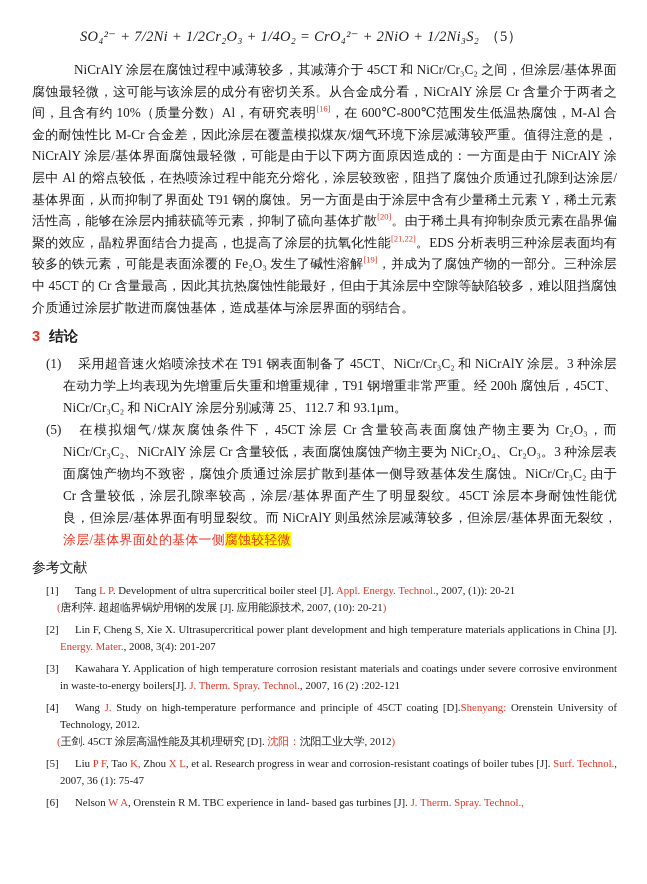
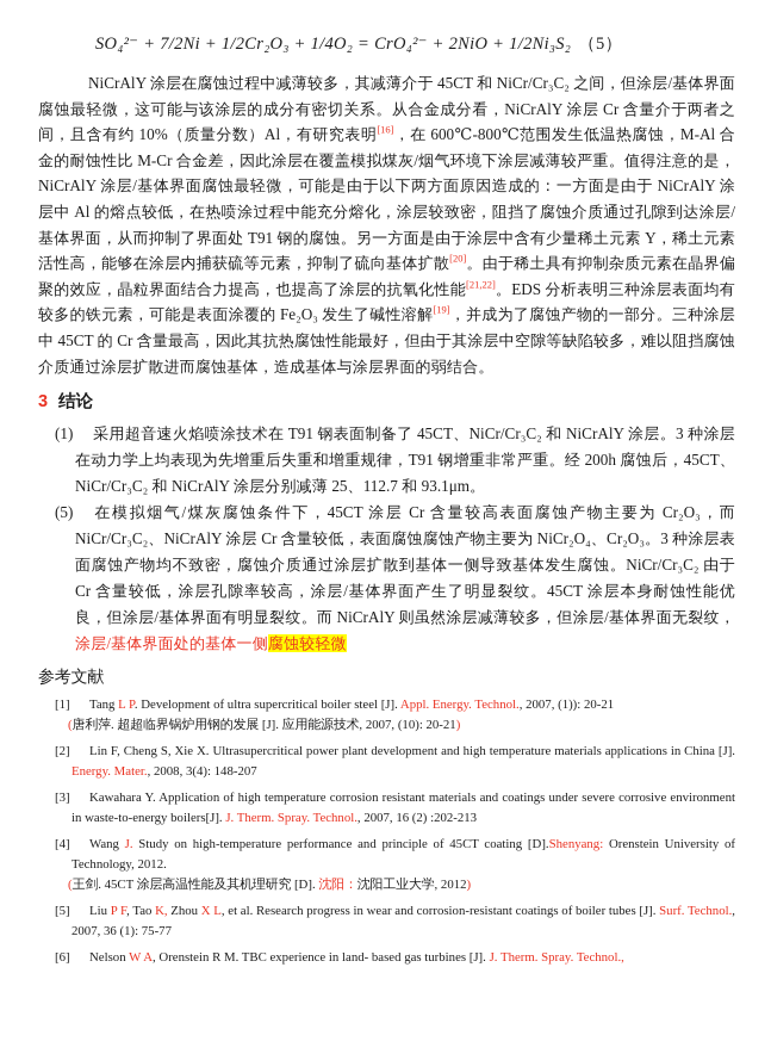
  SO₄²⁻ + 7/2Ni + 1/2Cr₂O₃ + 1/4O₂ = CrO₄²⁻ + 2NiO + 1/2Ni₃S₂ （5）
  NiCrAlY 涂层在腐蚀过程中减薄较多，其减薄介于 45CT 和 NiCr/Cr₃C₂ 之间，但涂层/基体界面腐蚀最轻微，这可能与该涂层的成分有密切关系。从合金成分看，NiCrAlY 涂层 Cr 含量介于两者之间，且含有约 10%（质量分数）Al，有研究表明[16]，在 600℃-800℃范围发生低温热腐蚀，M-Al 合金的耐蚀性比 M-Cr 合金差，因此涂层在覆盖模拟煤灰/烟气环境下涂层减薄较严重。值得注意的是，NiCrAlY 涂层/基体界面腐蚀最轻微，可能是由于以下两方面原因造成的：一方面是由于 NiCrAlY 涂层中 Al 的熔点较低，在热喷涂过程中能充分熔化，涂层较致密，阻挡了腐蚀介质通过孔隙到达涂层/基体界面，从而抑制了界面处 T91 钢的腐蚀。另一方面是由于涂层中含有少量稀土元素 Y，稀土元素活性高，能够在涂层内捕获硫等元素，抑制了硫向基体扩散[20]。由于稀土具有抑制杂质元素在晶界偏聚的效应，晶粒界面结合力提高，也提高了涂层的抗氧化性能[21,22]。EDS 分析表明三种涂层表面均有较多的铁元素，可能是表面涂覆的 Fe₂O₃ 发生了碱性溶解[19]，并成为了腐蚀产物的一部分。三种涂层中 45CT 的 Cr 含量最高，因此其抗热腐蚀性能最好，但由于其涂层中空隙等缺陷较多，难以阻挡腐蚀介质通过涂层扩散进而腐蚀基体，造成基体与涂层界面的弱结合。
  3 结论
  (1) 采用超音速火焰喷涂技术在 T91 钢表面制备了 45CT、NiCr/Cr₃C₂ 和 NiCrAlY 涂层。3 种涂层在动力学上均表现为先增重后失重和增重规律，T91 钢增重非常严重。经 200h 腐蚀后，45CT、NiCr/Cr₃C₂ 和 NiCrAlY 涂层分别减薄 25、112.7 和 93.1μm。
  (5) 在模拟烟气/煤灰腐蚀条件下，45CT 涂层 Cr 含量较高表面腐蚀产物主要为 Cr₂O₃，而 NiCr/Cr₃C₂、NiCrAlY 涂层 Cr 含量较低，表面腐蚀腐蚀产物主要为 NiCr₂O₄、Cr₂O₃。3 种涂层表面腐蚀产物均不致密，腐蚀介质通过涂层扩散到基体一侧导致基体发生腐蚀。NiCr/Cr₃C₂ 由于 Cr 含量较低，涂层孔隙率较高，涂层/基体界面产生了明显裂纹。45CT 涂层本身耐蚀性能优良，但涂层/基体界面有明显裂纹。而 NiCrAlY 则虽然涂层减薄较多，但涂层/基体界面无裂纹，涂层/基体界面处的基体一侧腐蚀较轻微
  参考文献
  [1] Tang L P. Development of ultra supercritical boiler steel [J]. Appl. Energy. Technol., 2007, (1)): 20-21
  (唐利萍. 超超临界锅炉用钢的发展 [J]. 应用能源技术, 2007, (10): 20-21)
- [2] Lin F, Cheng S, Xie X. Ultrasupercritical power plant development and high temperature materials applications in China [J]. Energy. Mater., 2008, 3(4): 201-207
+ [2] Lin F, Cheng S, Xie X. Ultrasupercritical power plant development and high temperature materials applications in China [J]. Energy. Mater., 2008, 3(4): 148-207
- [3] Kawahara Y. Application of high temperature corrosion resistant materials and coatings under severe corrosive environment in waste-to-energy boilers[J]. J. Therm. Spray. Technol., 2007, 16 (2) :202-121
+ [3] Kawahara Y. Application of high temperature corrosion resistant materials and coatings under severe corrosive environment in waste-to-energy boilers[J]. J. Therm. Spray. Technol., 2007, 16 (2) :202-213
  [4] Wang J. Study on high-temperature performance and principle of 45CT coating [D].Shenyang: Orenstein University of Technology, 2012.
  (王剑. 45CT 涂层高温性能及其机理研究 [D]. 沈阳：沈阳工业大学, 2012)
- [5] Liu P F, Tao K, Zhou X L, et al. Research progress in wear and corrosion-resistant coatings of boiler tubes [J]. Surf. Technol., 2007, 36 (1): 75-47
+ [5] Liu P F, Tao K, Zhou X L, et al. Research progress in wear and corrosion-resistant coatings of boiler tubes [J]. Surf. Technol., 2007, 36 (1): 75-77
  [6] Nelson W A, Orenstein R M. TBC experience in land- based gas turbines [J]. J. Therm. Spray. Technol.,
